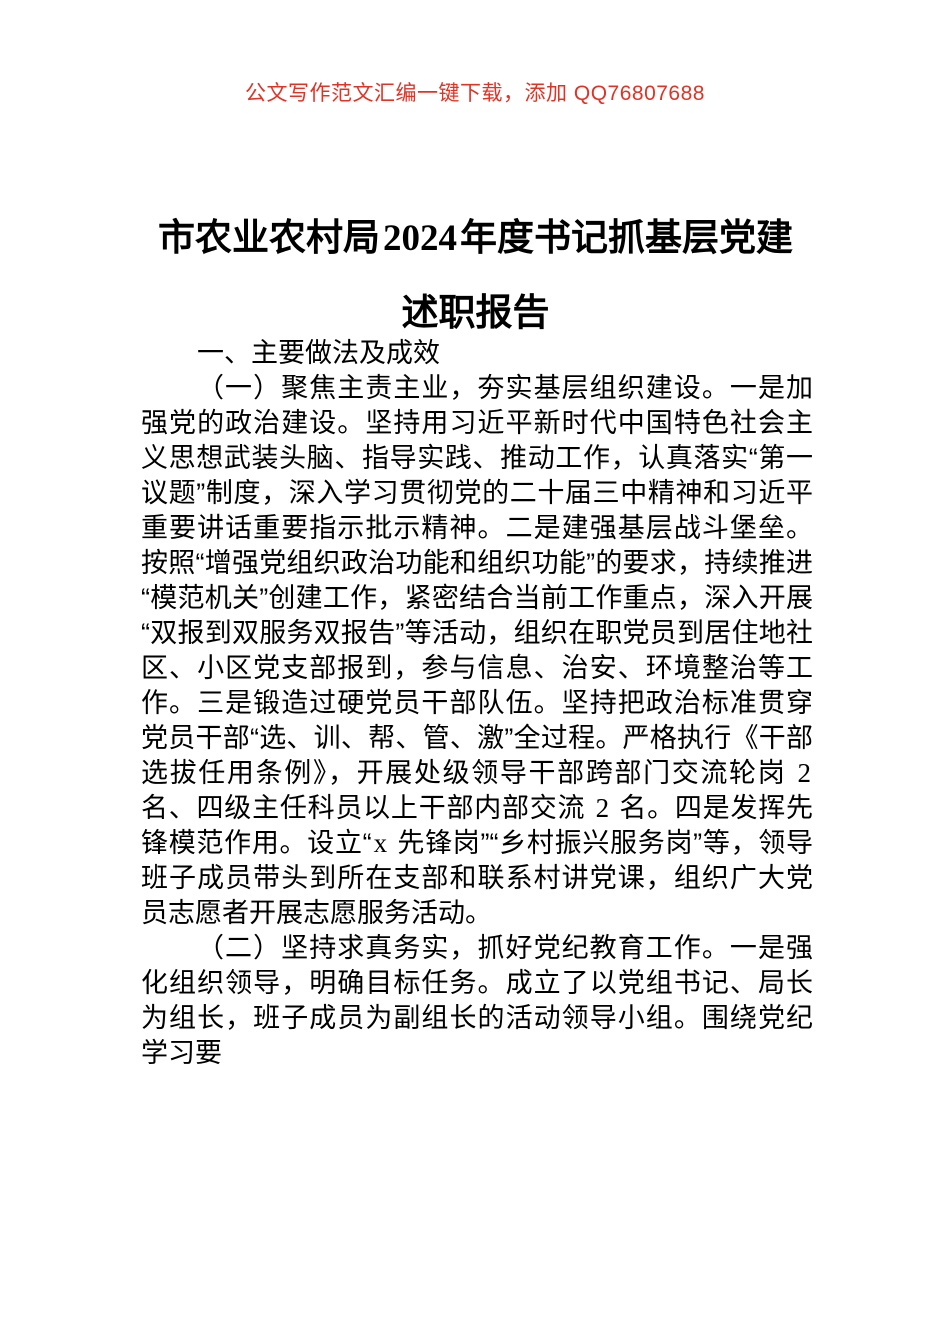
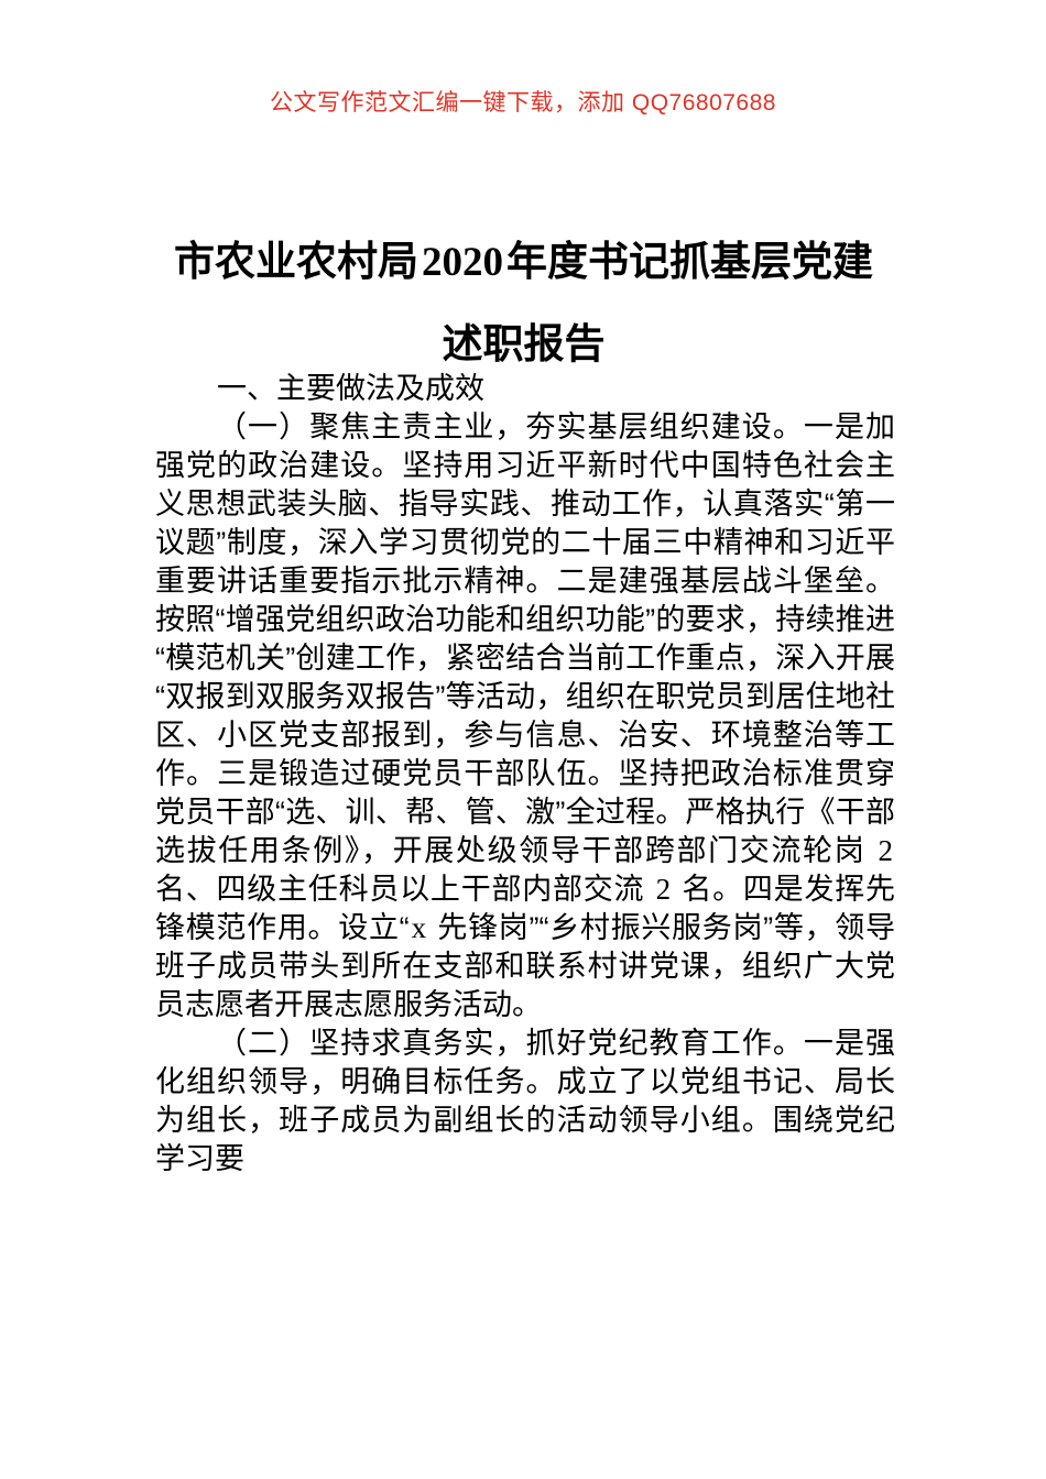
  公文写作范文汇编一键下载，添加 QQ76807688
- 市农业农村局2024年度书记抓基层党建述职报告
+ 市农业农村局2020年度书记抓基层党建述职报告
  一、主要做法及成效
  （一）聚焦主责主业，夯实基层组织建设。一是加强党的政治建设。坚持用习近平新时代中国特色社会主义思想武装头脑、指导实践、推动工作，认真落实“第一议题”制度，深入学习贯彻党的二十届三中精神和习近平重要讲话重要指示批示精神。二是建强基层战斗堡垒。按照“增强党组织政治功能和组织功能”的要求，持续推进“模范机关”创建工作，紧密结合当前工作重点，深入开展“双报到双服务双报告”等活动，组织在职党员到居住地社区、小区党支部报到，参与信息、治安、环境整治等工作。三是锻造过硬党员干部队伍。坚持把政治标准贯穿党员干部“选、训、帮、管、激”全过程。严格执行《干部选拔任用条例》，开展处级领导干部跨部门交流轮岗 2 名、四级主任科员以上干部内部交流 2 名。四是发挥先锋模范作用。设立“x 先锋岗”“乡村振兴服务岗”等，领导班子成员带头到所在支部和联系村讲党课，组织广大党员志愿者开展志愿服务活动。
  （二）坚持求真务实，抓好党纪教育工作。一是强化组织领导，明确目标任务。成立了以党组书记、局长为组长，班子成员为副组长的活动领导小组。围绕党纪学习要
